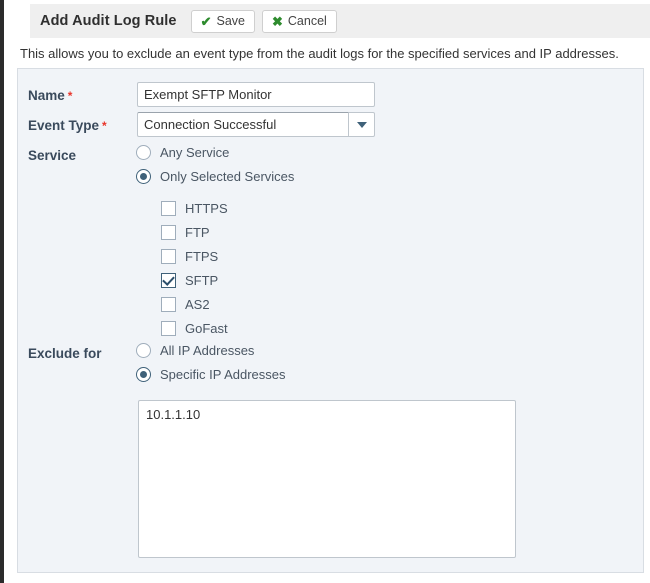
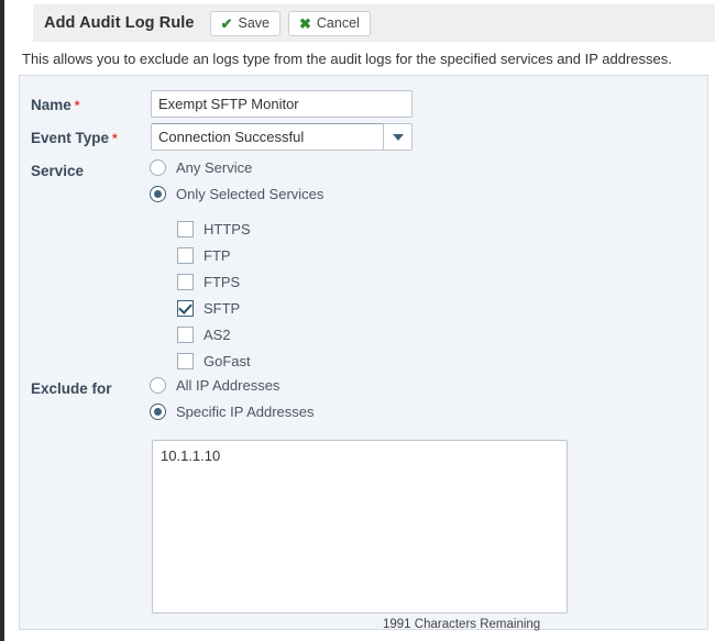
  Add Audit Log Rule
  ✔
  Save
  ✖
  Cancel
- This allows you to exclude an event type from the audit logs for the specified services and IP addresses.
+ This allows you to exclude an logs type from the audit logs for the specified services and IP addresses.
  Name *
  Exempt SFTP Monitor
  Event Type *
  Connection Successful
  Service
  Any Service
  Only Selected Services
  HTTPS
  FTP
  FTPS
  SFTP
  AS2
  GoFast
  Exclude for
  All IP Addresses
  Specific IP Addresses
  10.1.1.10
+ 1991 Characters Remaining
